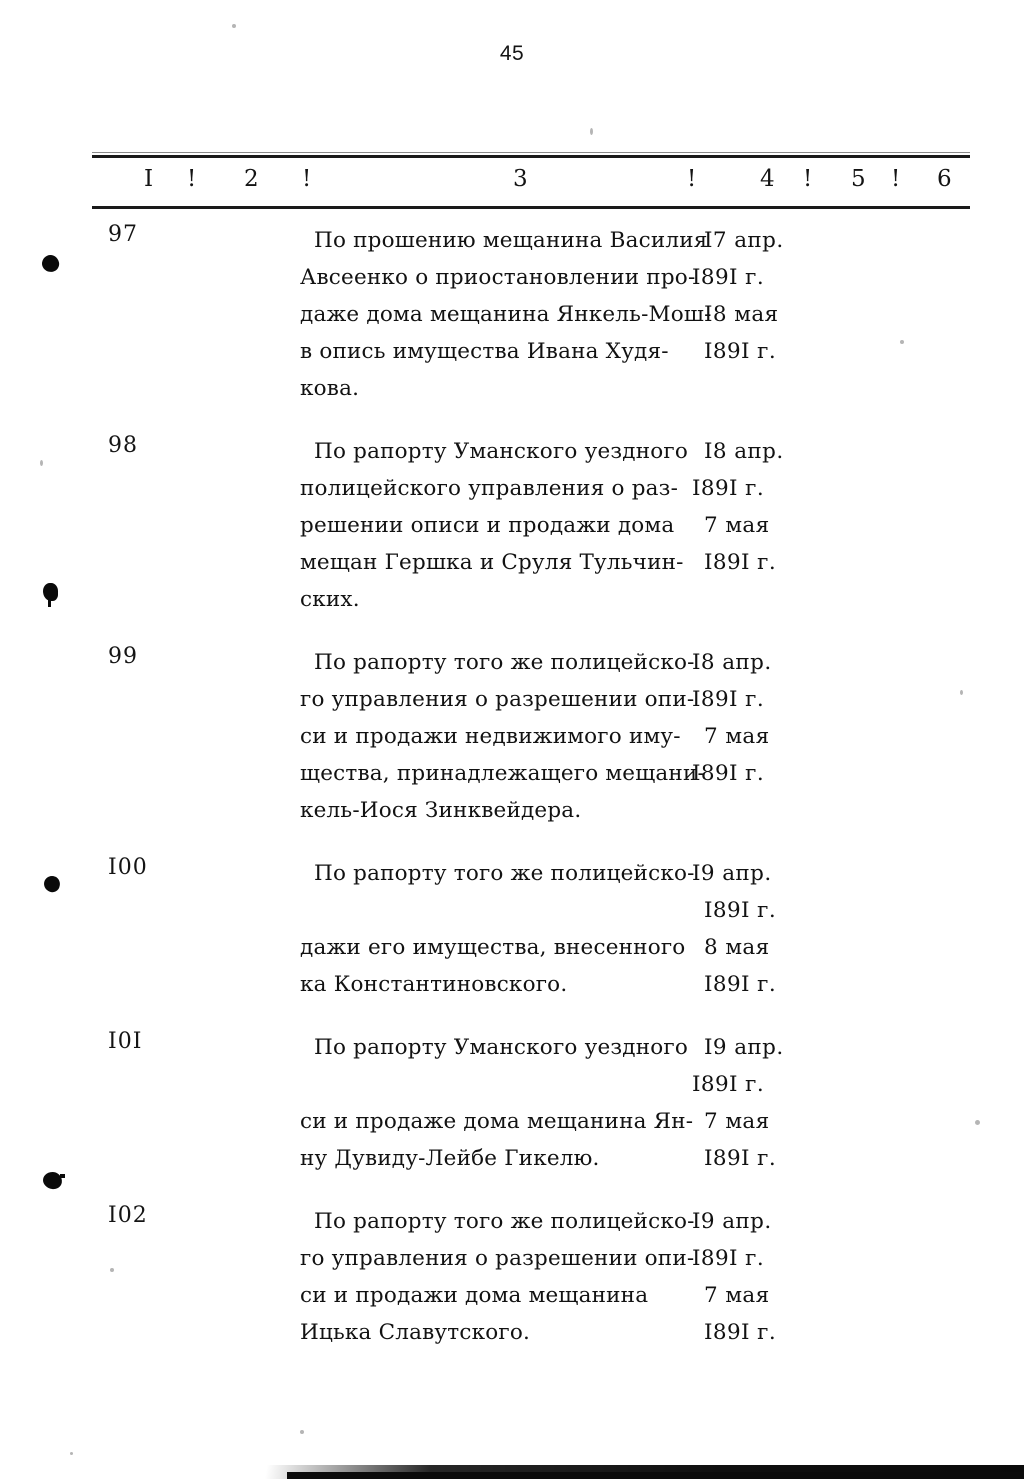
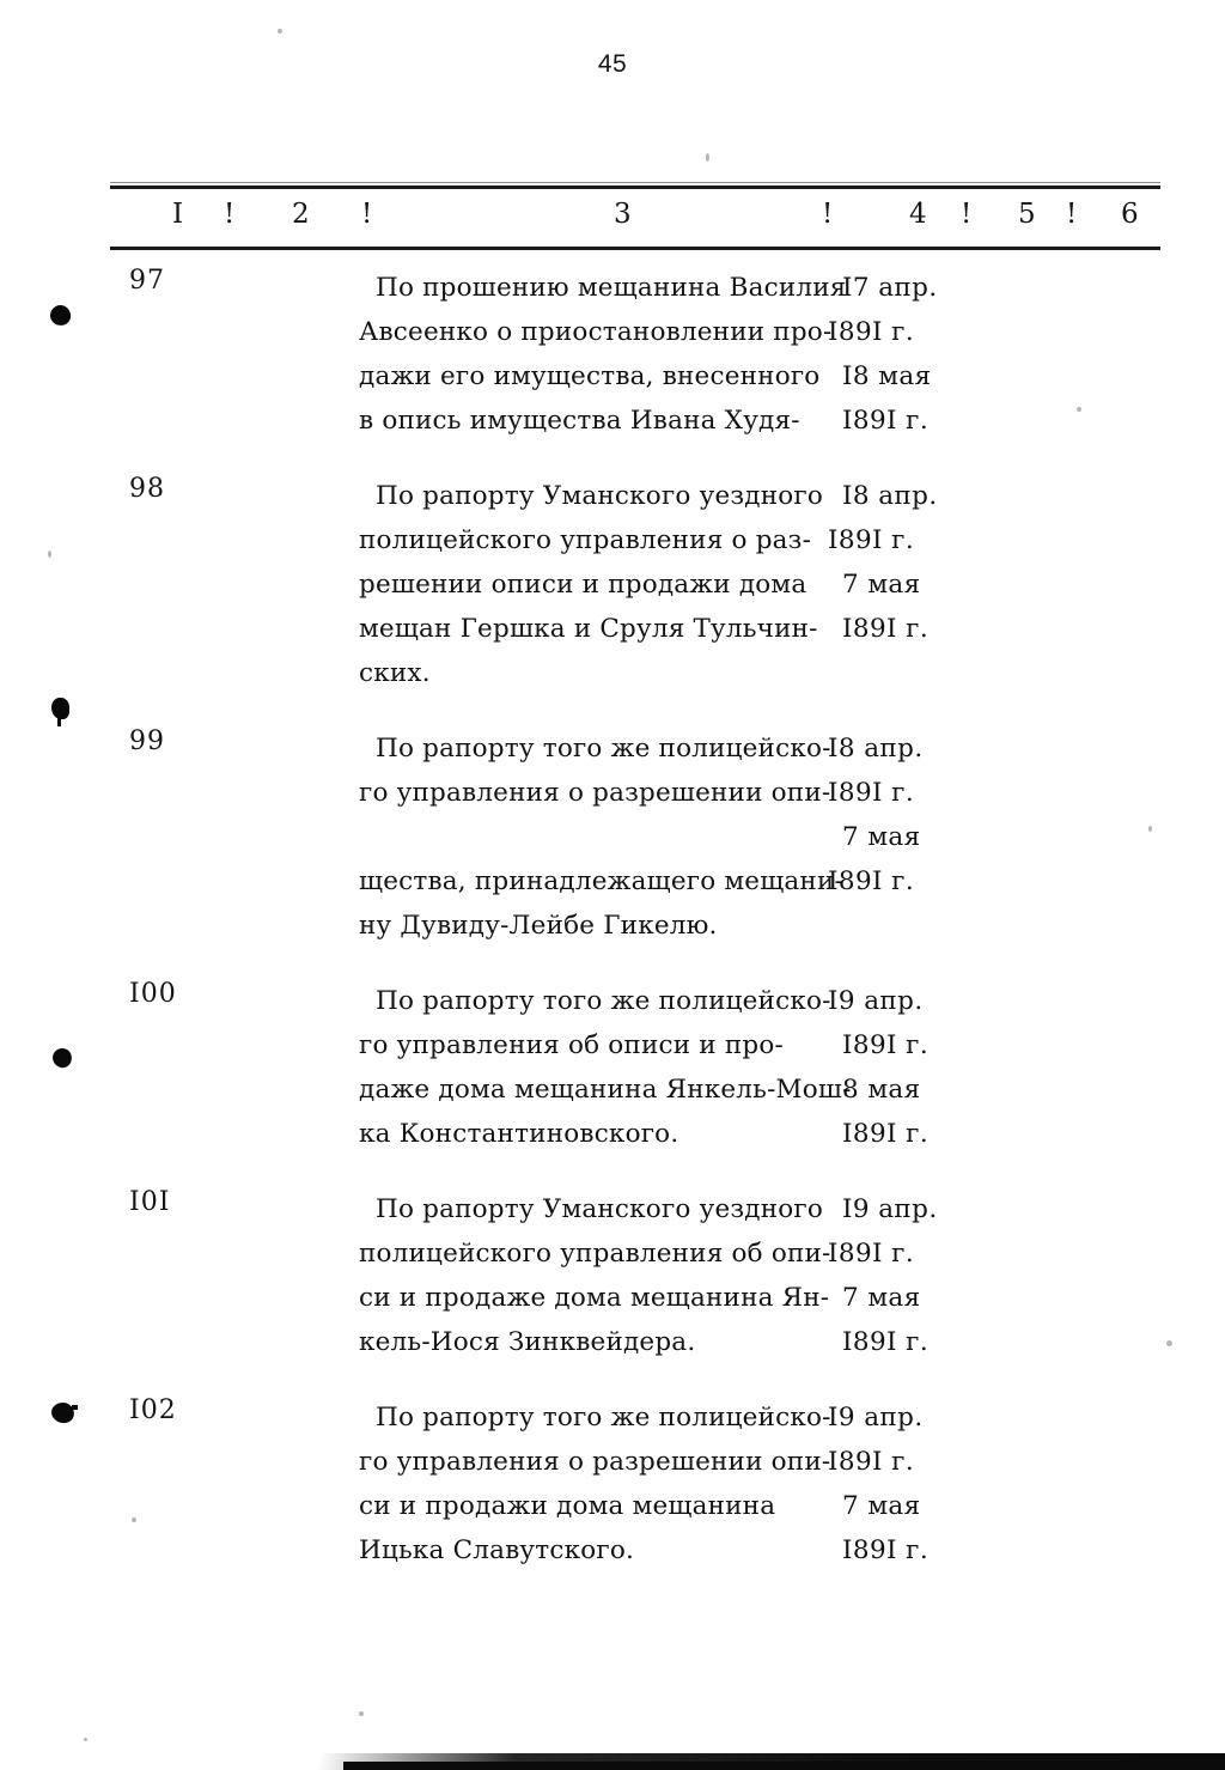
  45
  I
  !
  2
  !
  3
  !
  4
  !
  5
  !
  6
  97
  По прошению мещанина Василия
  I7 апр.
  Авсеенко о приостановлении про-
  I89I г.
- даже дома мещанина Янкель-Мош-
+ дажи его имущества, внесенного
  I8 мая
  в опись имущества Ивана Худя-
  I89I г.
- кова.
  98
  По рапорту Уманского уездного
  I8 апр.
  полицейского управления о раз-
  I89I г.
  решении описи и продажи дома
  7 мая
  мещан Гершка и Сруля Тульчин-
  I89I г.
  ских.
  99
  По рапорту того же полицейско-
  I8 апр.
  го управления о разрешении опи-
  I89I г.
- си и продажи недвижимого иму-
  7 мая
  щества, принадлежащего мещани-
  I89I г.
- кель-Иося Зинквейдера.
+ ну Дувиду-Лейбе Гикелю.
  I00
  По рапорту того же полицейско-
  I9 апр.
+ го управления об описи и про-
  I89I г.
- дажи его имущества, внесенного
+ даже дома мещанина Янкель-Мош-
  8 мая
  ка Константиновского.
  I89I г.
  I0I
  По рапорту Уманского уездного
  I9 апр.
+ полицейского управления об опи-
  I89I г.
  си и продаже дома мещанина Ян-
  7 мая
- ну Дувиду-Лейбе Гикелю.
+ кель-Иося Зинквейдера.
  I89I г.
  I02
  По рапорту того же полицейско-
  I9 апр.
  го управления о разрешении опи-
  I89I г.
  си и продажи дома мещанина
  7 мая
  Ицька Славутского.
  I89I г.
